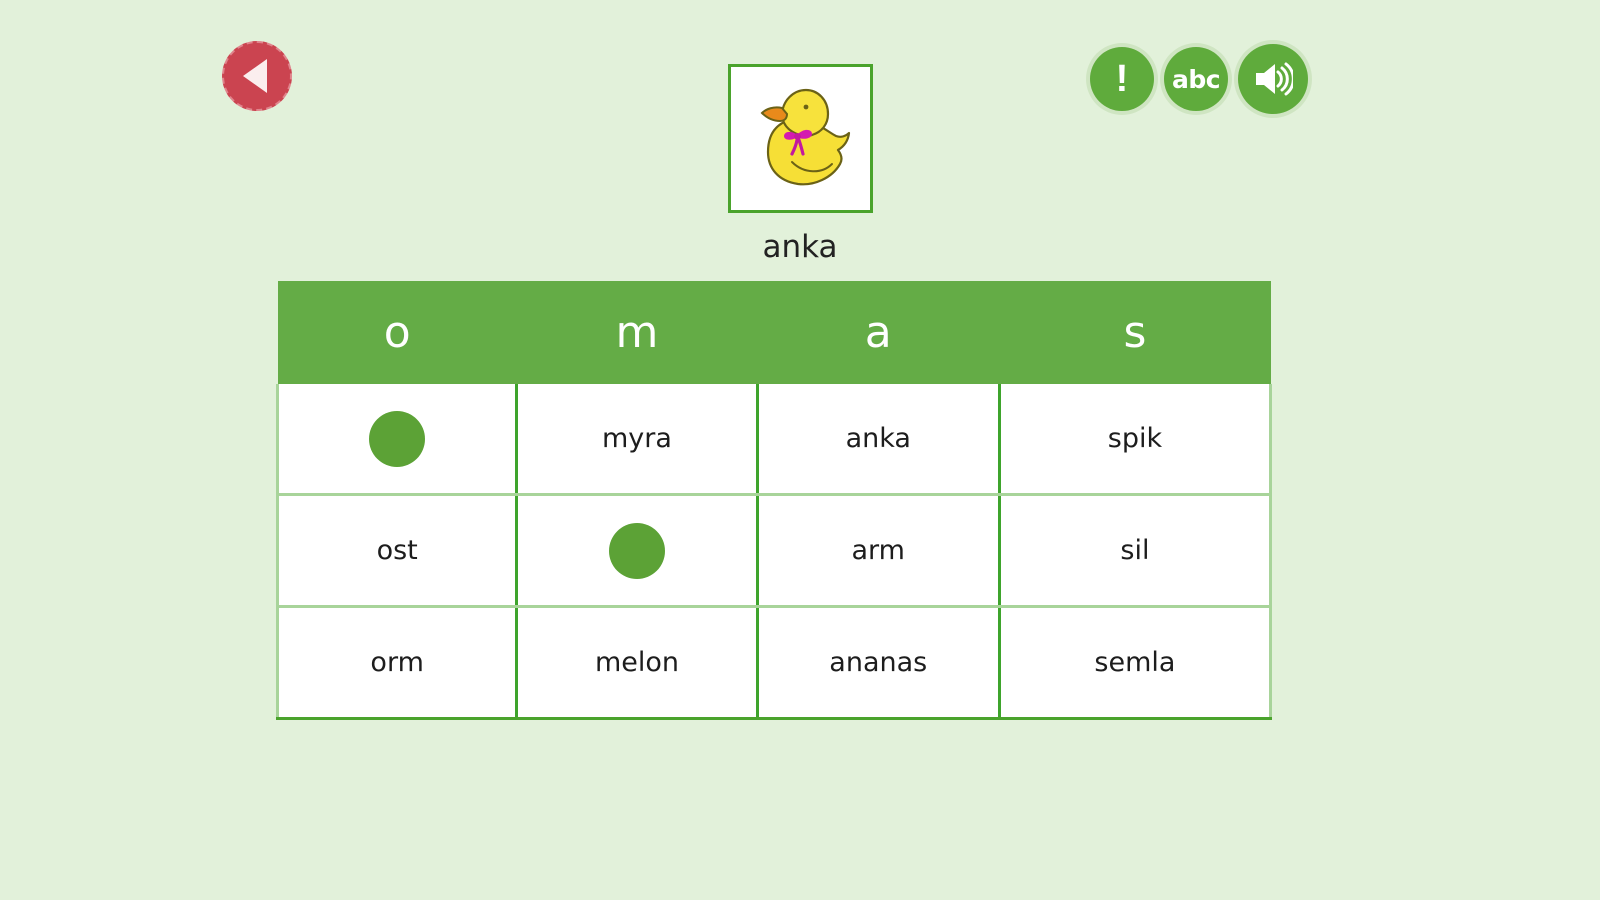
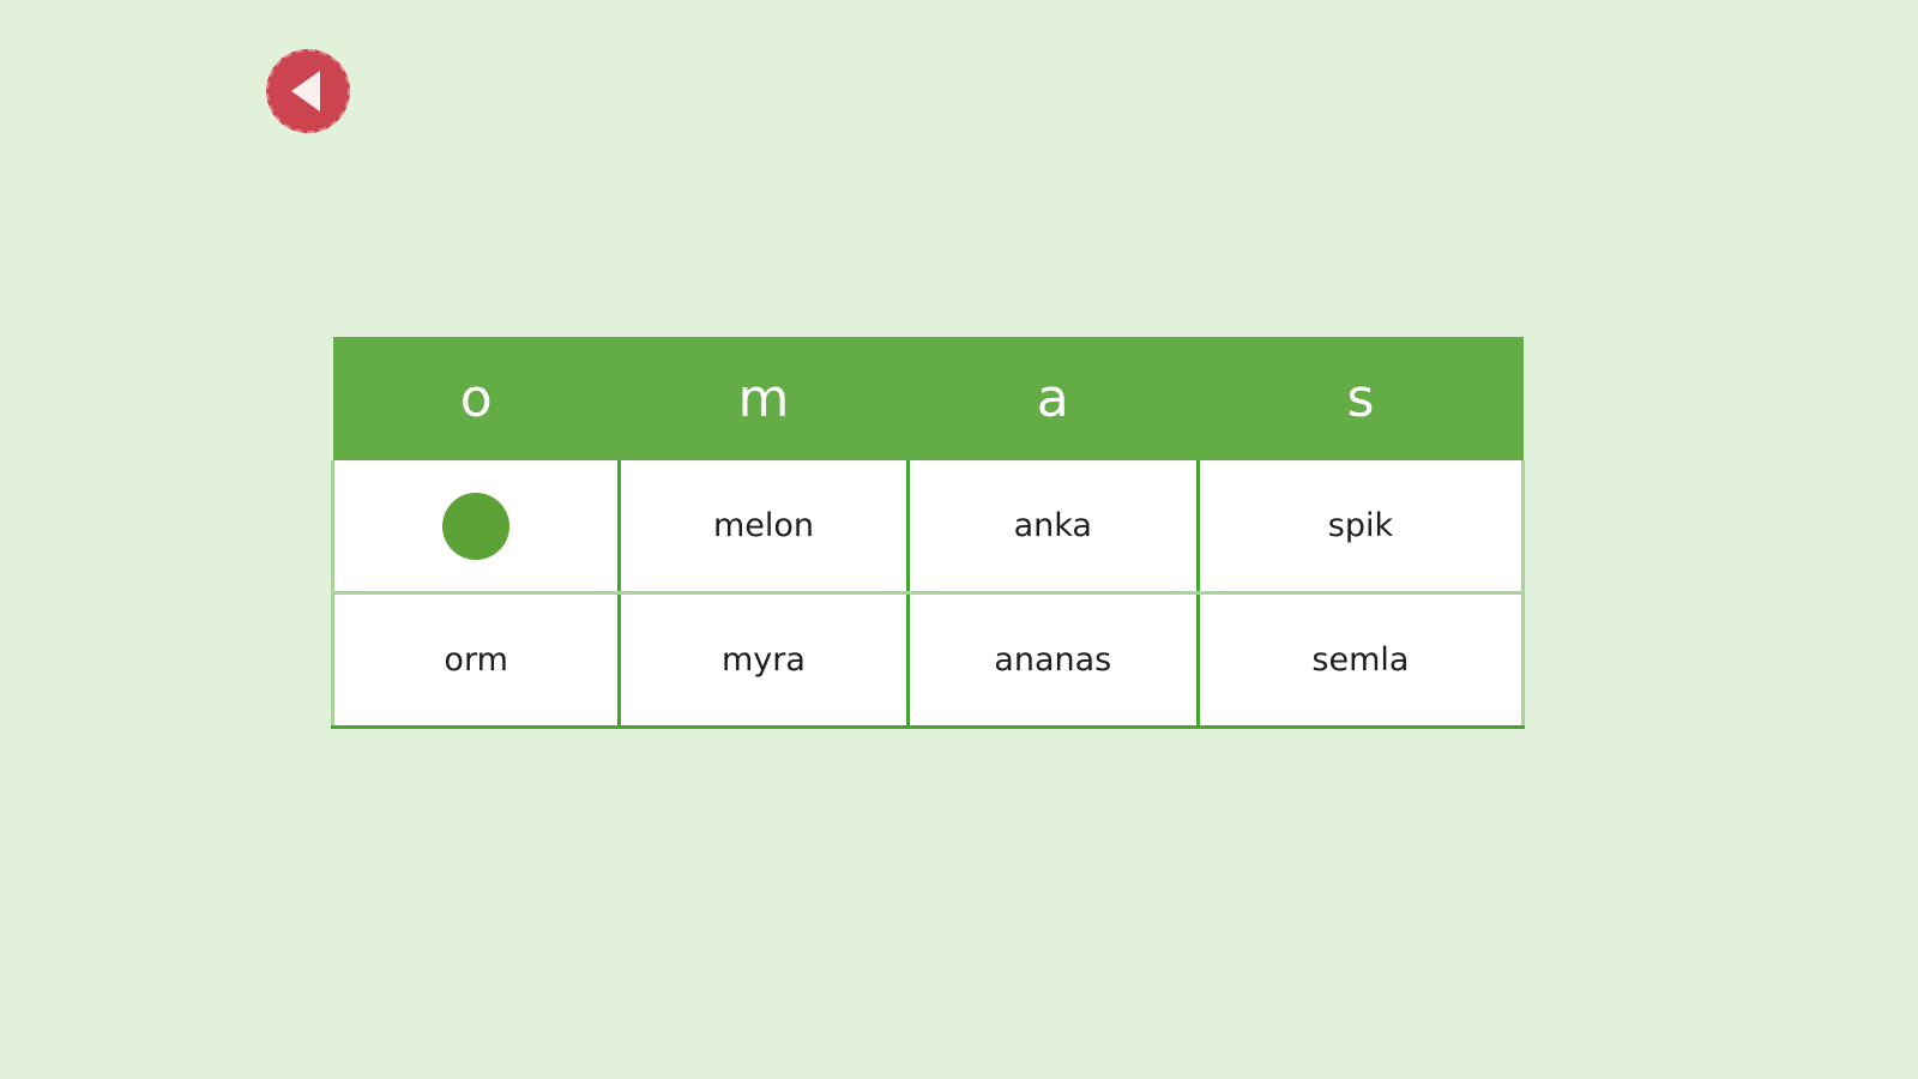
- !
- abc
- anka
  o	m	a	s
- 	myra	anka	spik
+ 	melon	anka	spik
- ost		arm	sil
- orm	melon	ananas	semla
+ orm	myra	ananas	semla
